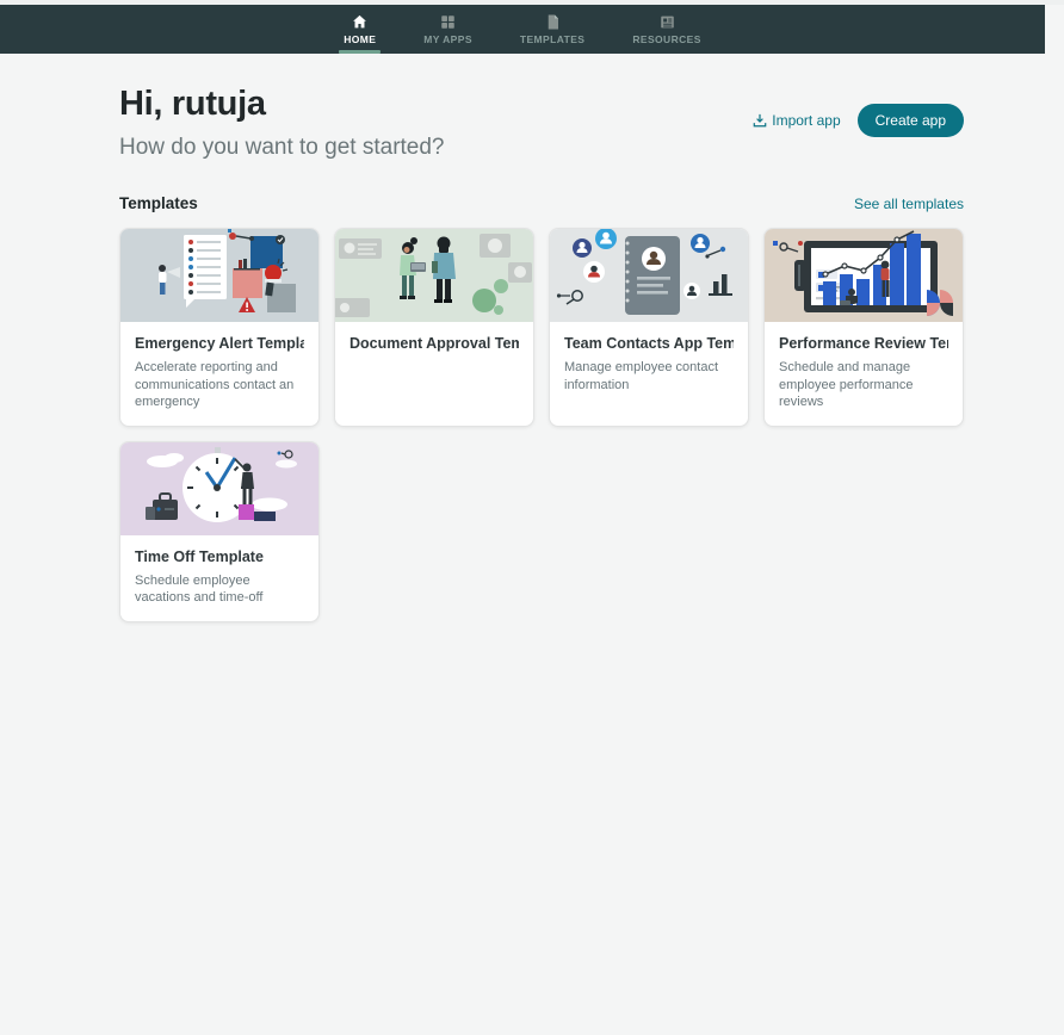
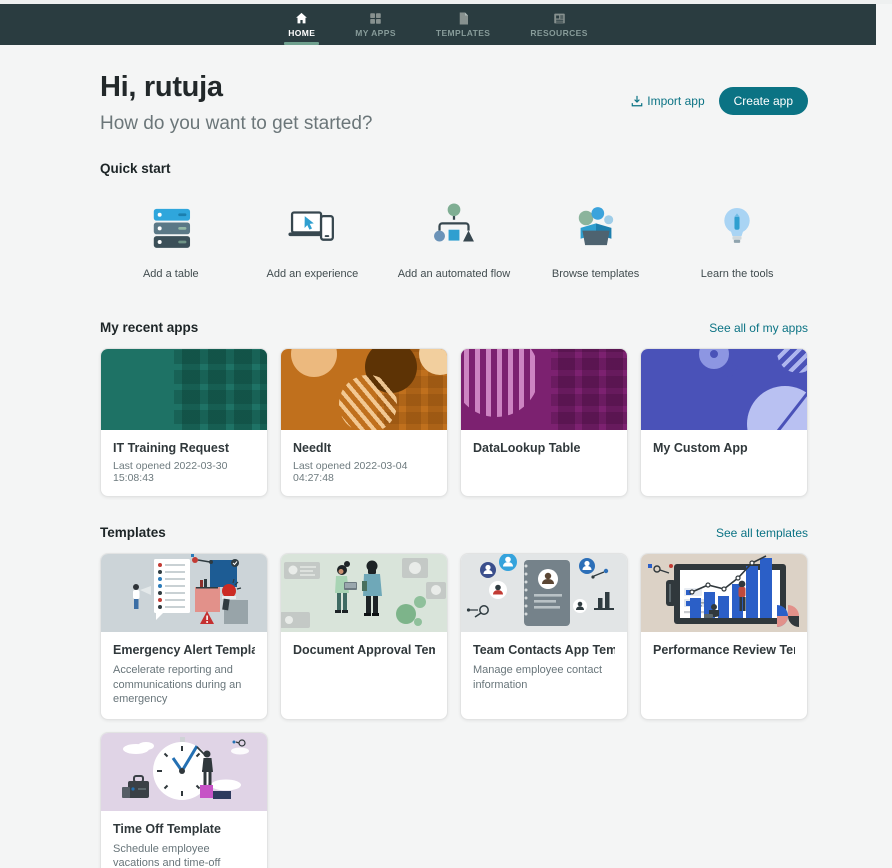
  HOME
  MY APPS
  TEMPLATES
  RESOURCES
  Hi, rutuja
  How do you want to get started?
  Import app
  Create app
+ Quick start
+ Add a table
+ Add an experience
+ Add an automated flow
+ Browse templates
+ Learn the tools
+ My recent apps
+ See all of my apps
+ IT Training Request
+ Last opened 2022-03-30 15:08:43
+ NeedIt
+ Last opened 2022-03-04 04:27:48
+ DataLookup Table
+ My Custom App
  Templates
  See all templates
  Emergency Alert Templa
- Accelerate reporting and communications contact an emergency
+ Accelerate reporting and communications during an emergency
  Document Approval Tem
  Team Contacts App Tem
  Manage employee contact information
  Performance Review Te
- Schedule and manage employee performance reviews
  Time Off Template
  Schedule employee vacations and time-off
